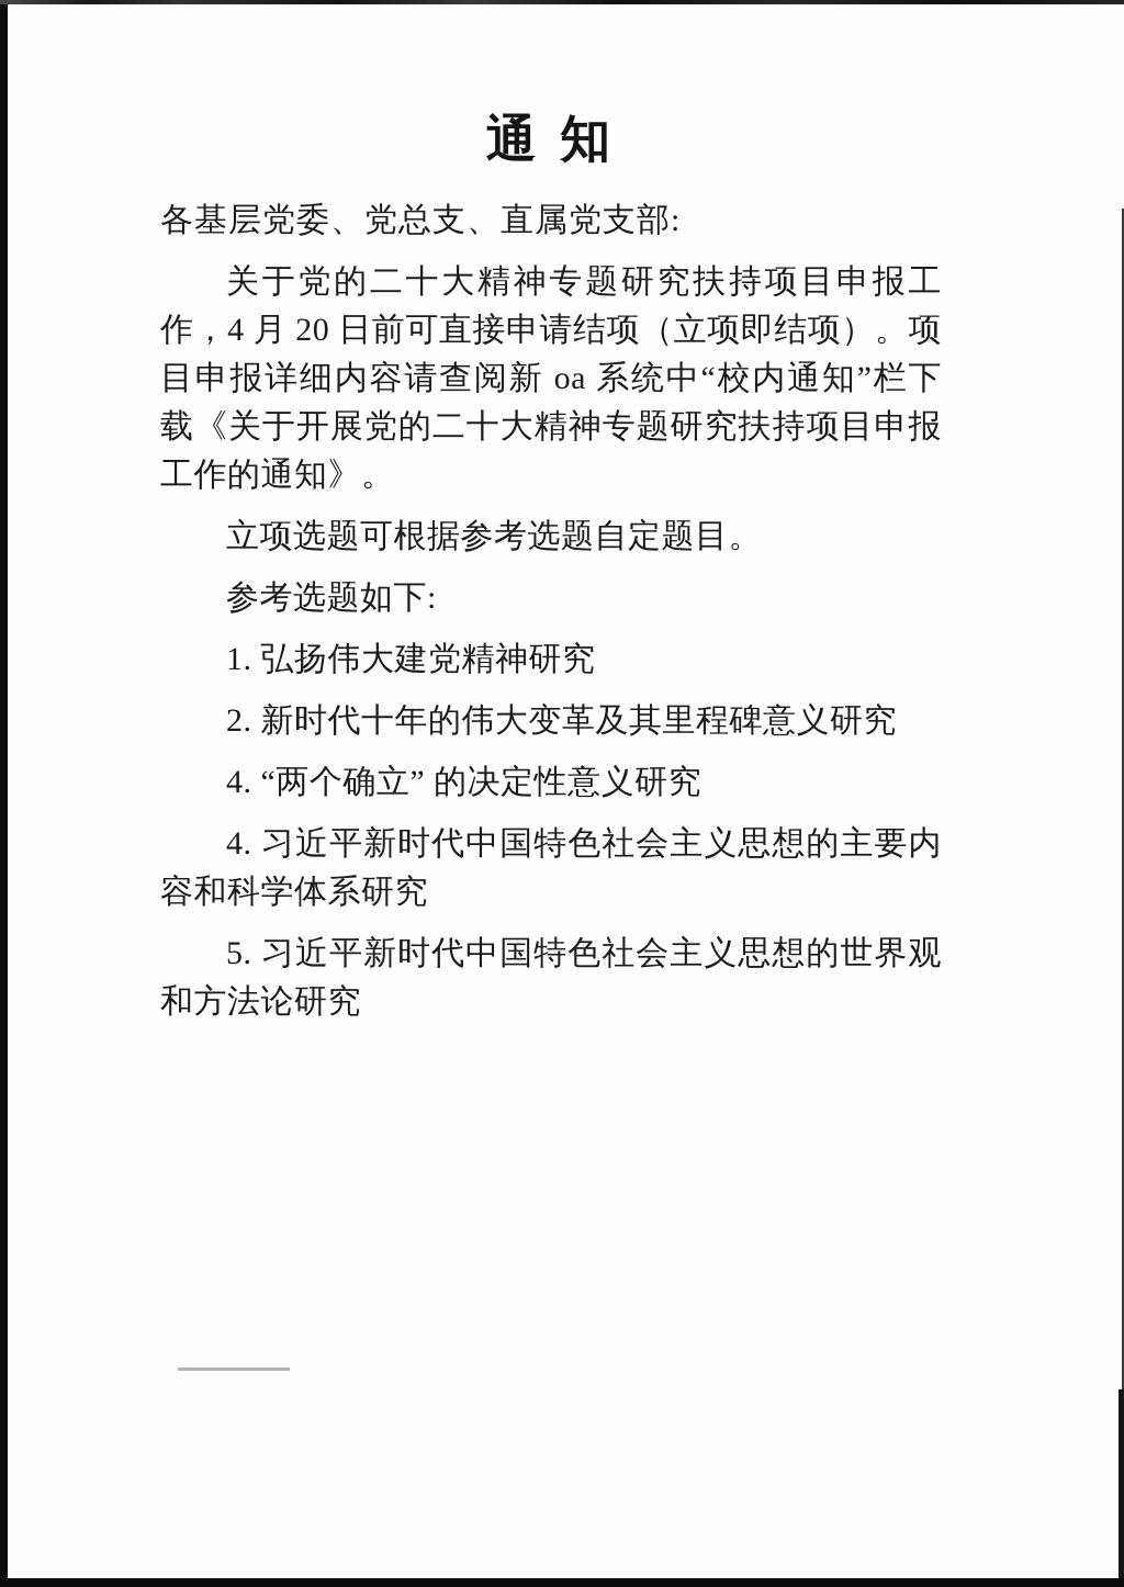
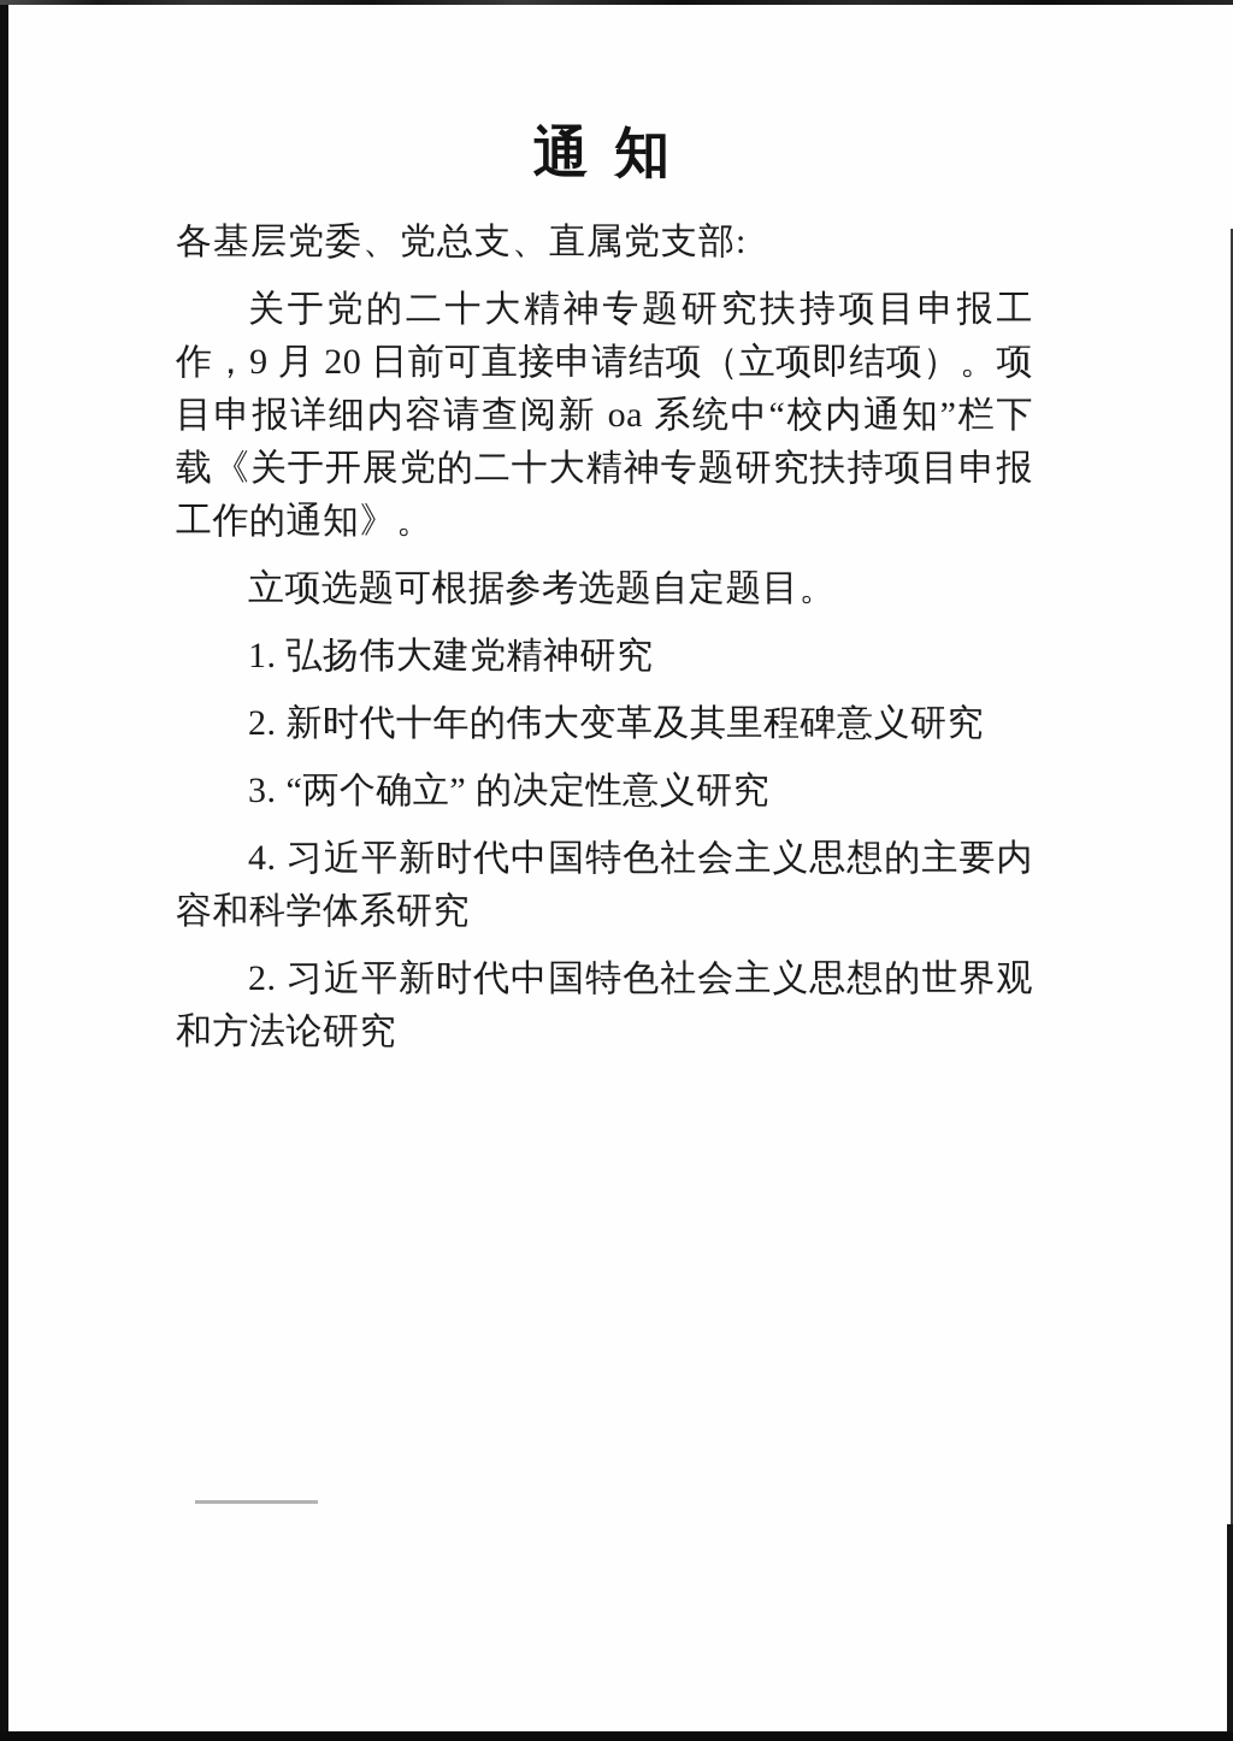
  通 知
  各基层党委、党总支、直属党支部:
- 关于党的二十大精神专题研究扶持项目申报工作，4 月 20 日前可直接申请结项（立项即结项）。项目申报详细内容请查阅新 oa 系统中“校内通知”栏下载《关于开展党的二十大精神专题研究扶持项目申报工作的通知》。
+ 关于党的二十大精神专题研究扶持项目申报工作，9 月 20 日前可直接申请结项（立项即结项）。项目申报详细内容请查阅新 oa 系统中“校内通知”栏下载《关于开展党的二十大精神专题研究扶持项目申报工作的通知》。
  立项选题可根据参考选题自定题目。
- 参考选题如下:
  1. 弘扬伟大建党精神研究
  2. 新时代十年的伟大变革及其里程碑意义研究
- 4. “两个确立” 的决定性意义研究
+ 3. “两个确立” 的决定性意义研究
  4. 习近平新时代中国特色社会主义思想的主要内容和科学体系研究
- 5. 习近平新时代中国特色社会主义思想的世界观和方法论研究
+ 2. 习近平新时代中国特色社会主义思想的世界观和方法论研究
